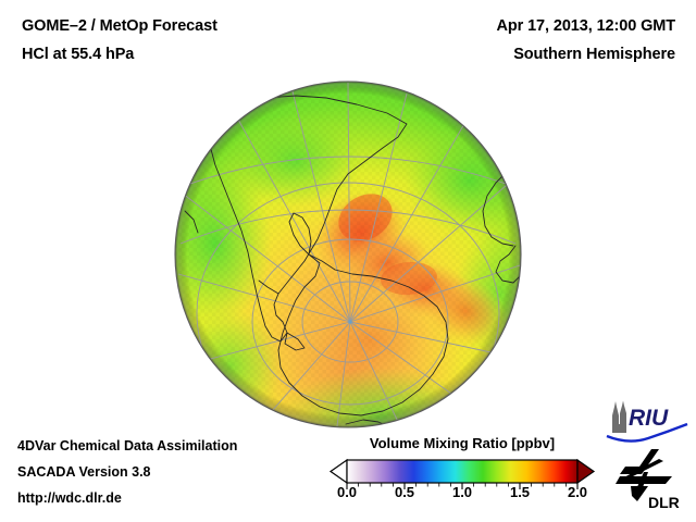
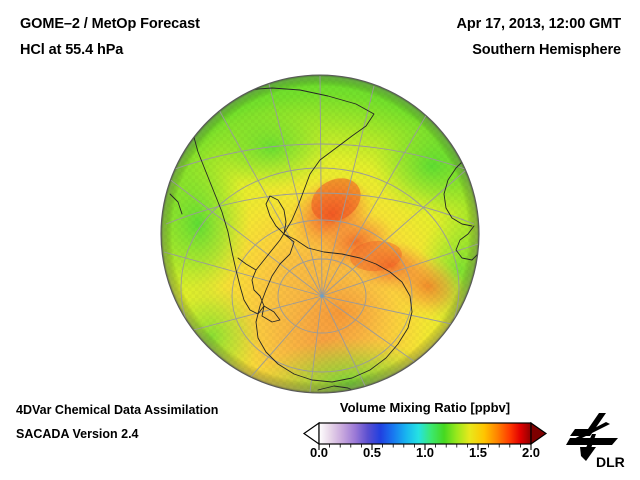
  GOME–2 / MetOp Forecast
  HCl at 55.4 hPa
  Apr 17, 2013, 12:00 GMT
  Southern Hemisphere
  Volume Mixing Ratio [ppbv]
  0.0
  0.5
  1.0
  1.5
  2.0
  4DVar Chemical Data Assimilation
- SACADA Version 3.8
+ SACADA Version 2.4
- http://wdc.dlr.de
- RIU
  DLR
